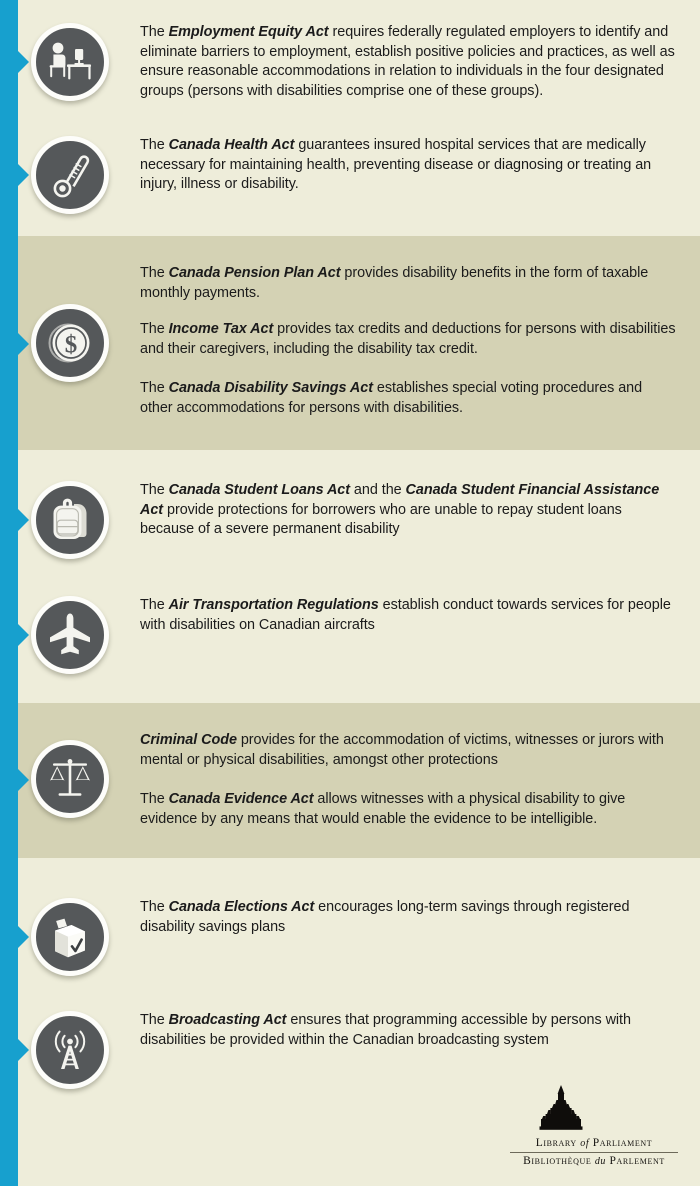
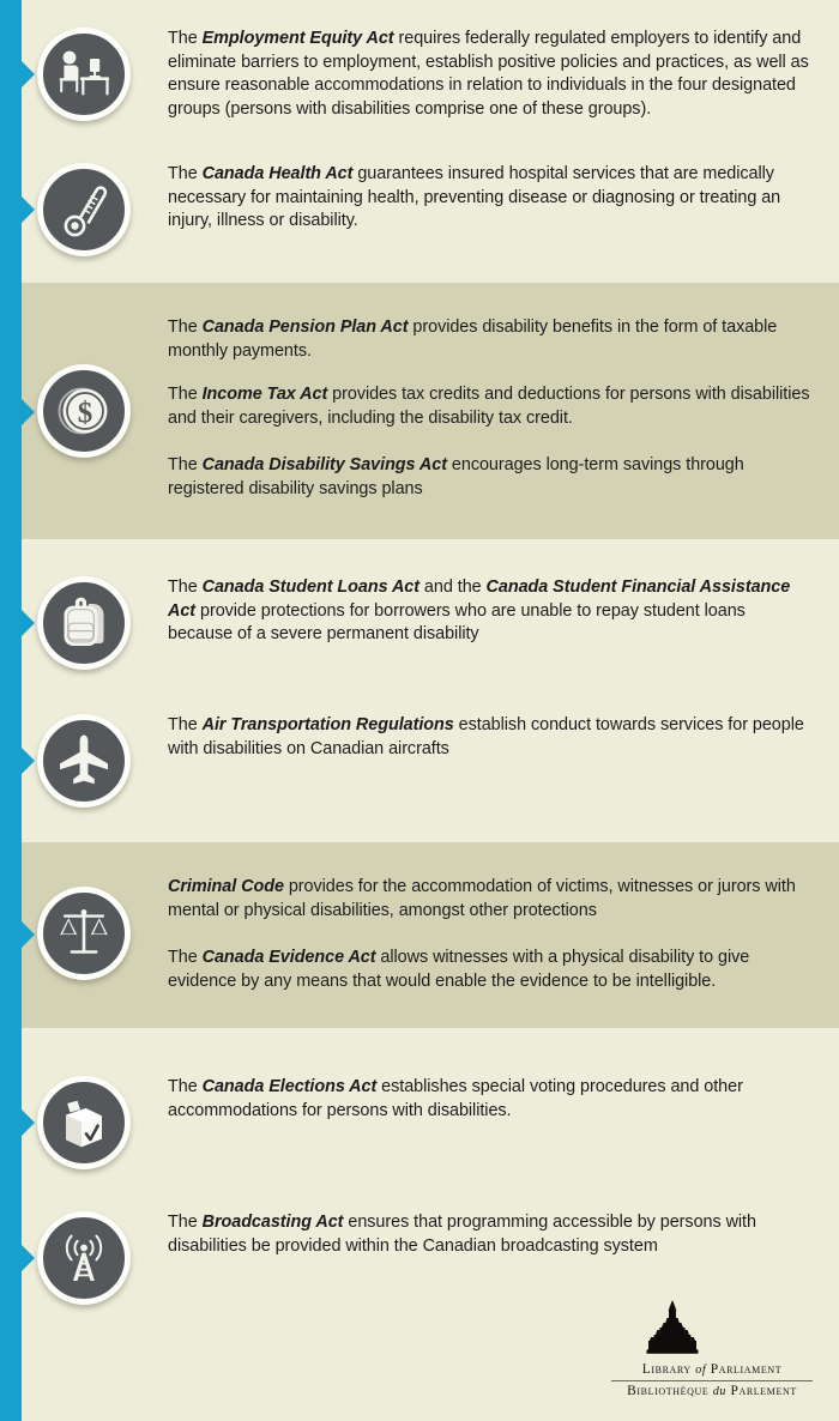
  The Employment Equity Act requires federally regulated employers to identify and eliminate barriers to employment, establish positive policies and practices, as well as ensure reasonable accommodations in relation to individuals in the four designated groups (persons with disabilities comprise one of these groups).
  The Canada Health Act guarantees insured hospital services that are medically necessary for maintaining health, preventing disease or diagnosing or treating an injury, illness or disability.
  $
  The Canada Pension Plan Act provides disability benefits in the form of taxable monthly payments.
  The Income Tax Act provides tax credits and deductions for persons with disabilities and their caregivers, including the disability tax credit.
- The Canada Disability Savings Act establishes special voting procedures and other accommodations for persons with disabilities.
+ The Canada Disability Savings Act encourages long-term savings through registered disability savings plans
  The Canada Student Loans Act and the Canada Student Financial Assistance Act provide protections for borrowers who are unable to repay student loans because of a severe permanent disability
  The Air Transportation Regulations establish conduct towards services for people with disabilities on Canadian aircrafts
  Criminal Code provides for the accommodation of victims, witnesses or jurors with mental or physical disabilities, amongst other protections
  The Canada Evidence Act allows witnesses with a physical disability to give evidence by any means that would enable the evidence to be intelligible.
- The Canada Elections Act encourages long-term savings through registered disability savings plans
+ The Canada Elections Act establishes special voting procedures and other accommodations for persons with disabilities.
  The Broadcasting Act ensures that programming accessible by persons with disabilities be provided within the Canadian broadcasting system
  Library of Parliament
  Bibliothèque du Parlement
